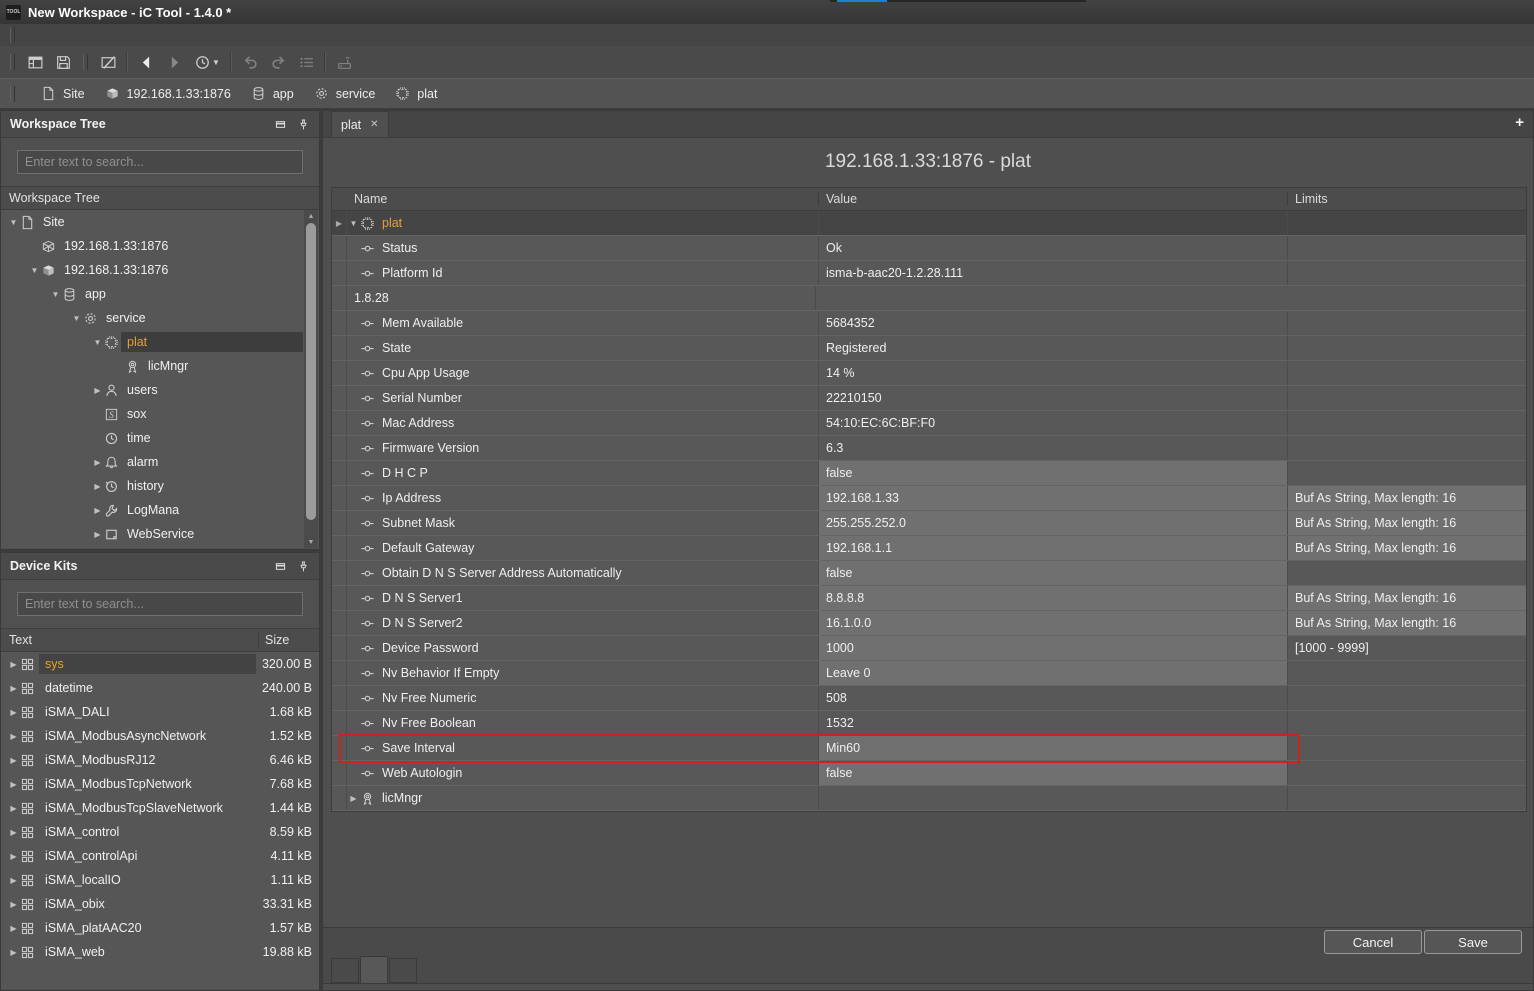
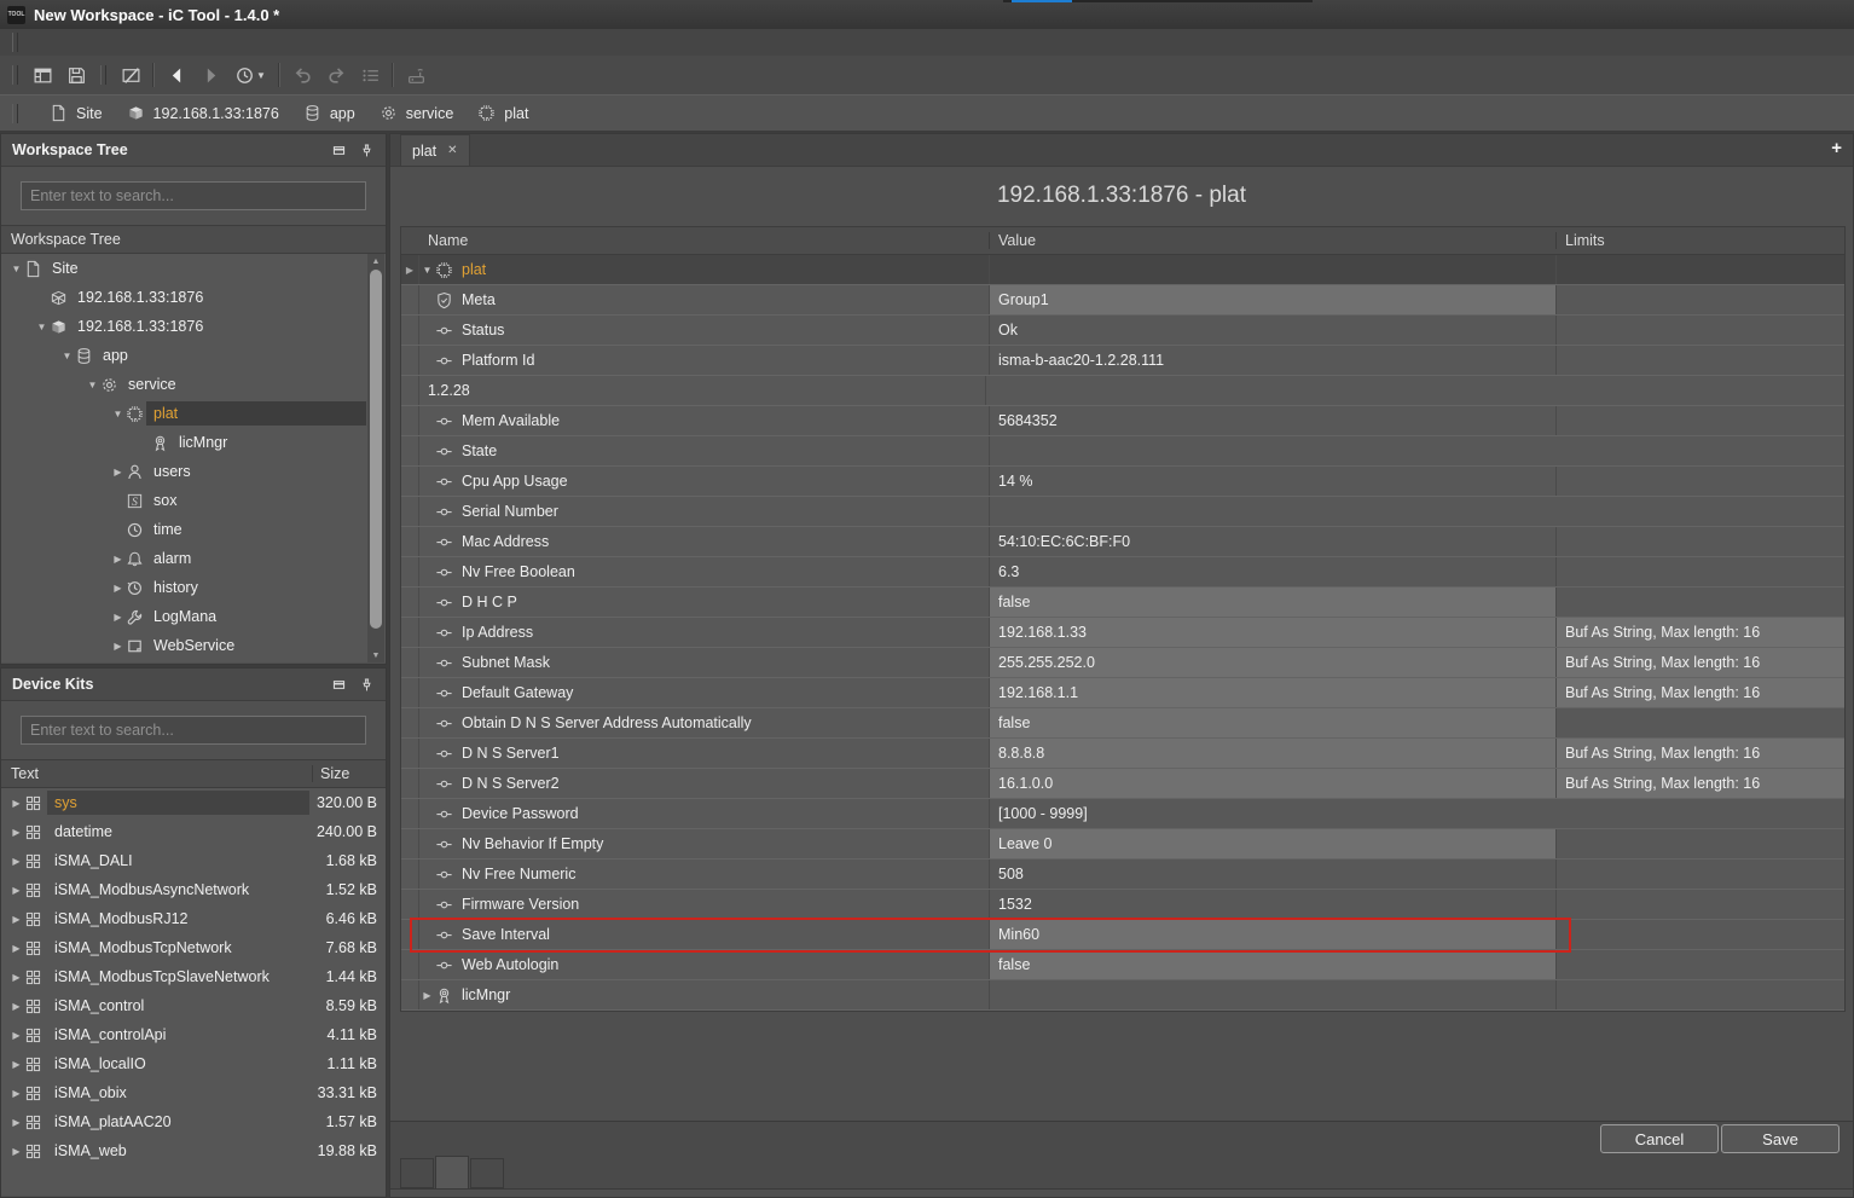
  New Workspace - iC Tool - 1.4.0 *
  ▼
  Site
  192.168.1.33:1876
  app
  service
  plat
  Workspace Tree
  Enter text to search...
  Workspace Tree
  ▼
  Site
  192.168.1.33:1876
  ▼
  192.168.1.33:1876
  ▼
  app
  ▼
  service
  ▼
  plat
  licMngr
  ▶
  users
  S
  sox
  time
  ▶
  alarm
  ▶
  history
  ▶
  LogMana
  ▶
  WebService
  Device Kits
  Enter text to search...
  Text
  Size
  ▶
  sys
  320.00 B
  ▶
  datetime
  240.00 B
  ▶
  iSMA_DALI
  1.68 kB
  ▶
  iSMA_ModbusAsyncNetwork
  1.52 kB
  ▶
  iSMA_ModbusRJ12
  6.46 kB
  ▶
  iSMA_ModbusTcpNetwork
  7.68 kB
  ▶
  iSMA_ModbusTcpSlaveNetwork
  1.44 kB
  ▶
  iSMA_control
  8.59 kB
  ▶
  iSMA_controlApi
  4.11 kB
  ▶
  iSMA_localIO
  1.11 kB
  ▶
  iSMA_obix
  33.31 kB
  ▶
  iSMA_platAAC20
  1.57 kB
  ▶
  iSMA_web
  19.88 kB
  plat
  ✕
  +
  192.168.1.33:1876 - plat
  Name
  Value
  Limits
  ▶
  ▼
  plat
+ Meta
+ Group1
  Status
  Ok
  Platform Id
  isma-b-aac20-1.2.28.111
- 1.8.28
+ 1.2.28
  Mem Available
  5684352
  State
- Registered
  Cpu App Usage
  14 %
  Serial Number
- 22210150
  Mac Address
  54:10:EC:6C:BF:F0
- Firmware Version
+ Nv Free Boolean
  6.3
  D H C P
  false
  Ip Address
  192.168.1.33
  Buf As String, Max length: 16
  Subnet Mask
  255.255.252.0
  Buf As String, Max length: 16
  Default Gateway
  192.168.1.1
  Buf As String, Max length: 16
  Obtain D N S Server Address Automatically
  false
  D N S Server1
  8.8.8.8
  Buf As String, Max length: 16
  D N S Server2
  16.1.0.0
  Buf As String, Max length: 16
  Device Password
- 1000
  [1000 - 9999]
  Nv Behavior If Empty
  Leave 0
  Nv Free Numeric
  508
- Nv Free Boolean
+ Firmware Version
  1532
  Save Interval
  Min60
  Web Autologin
  false
  ▶
  licMngr
  Cancel
  Save
